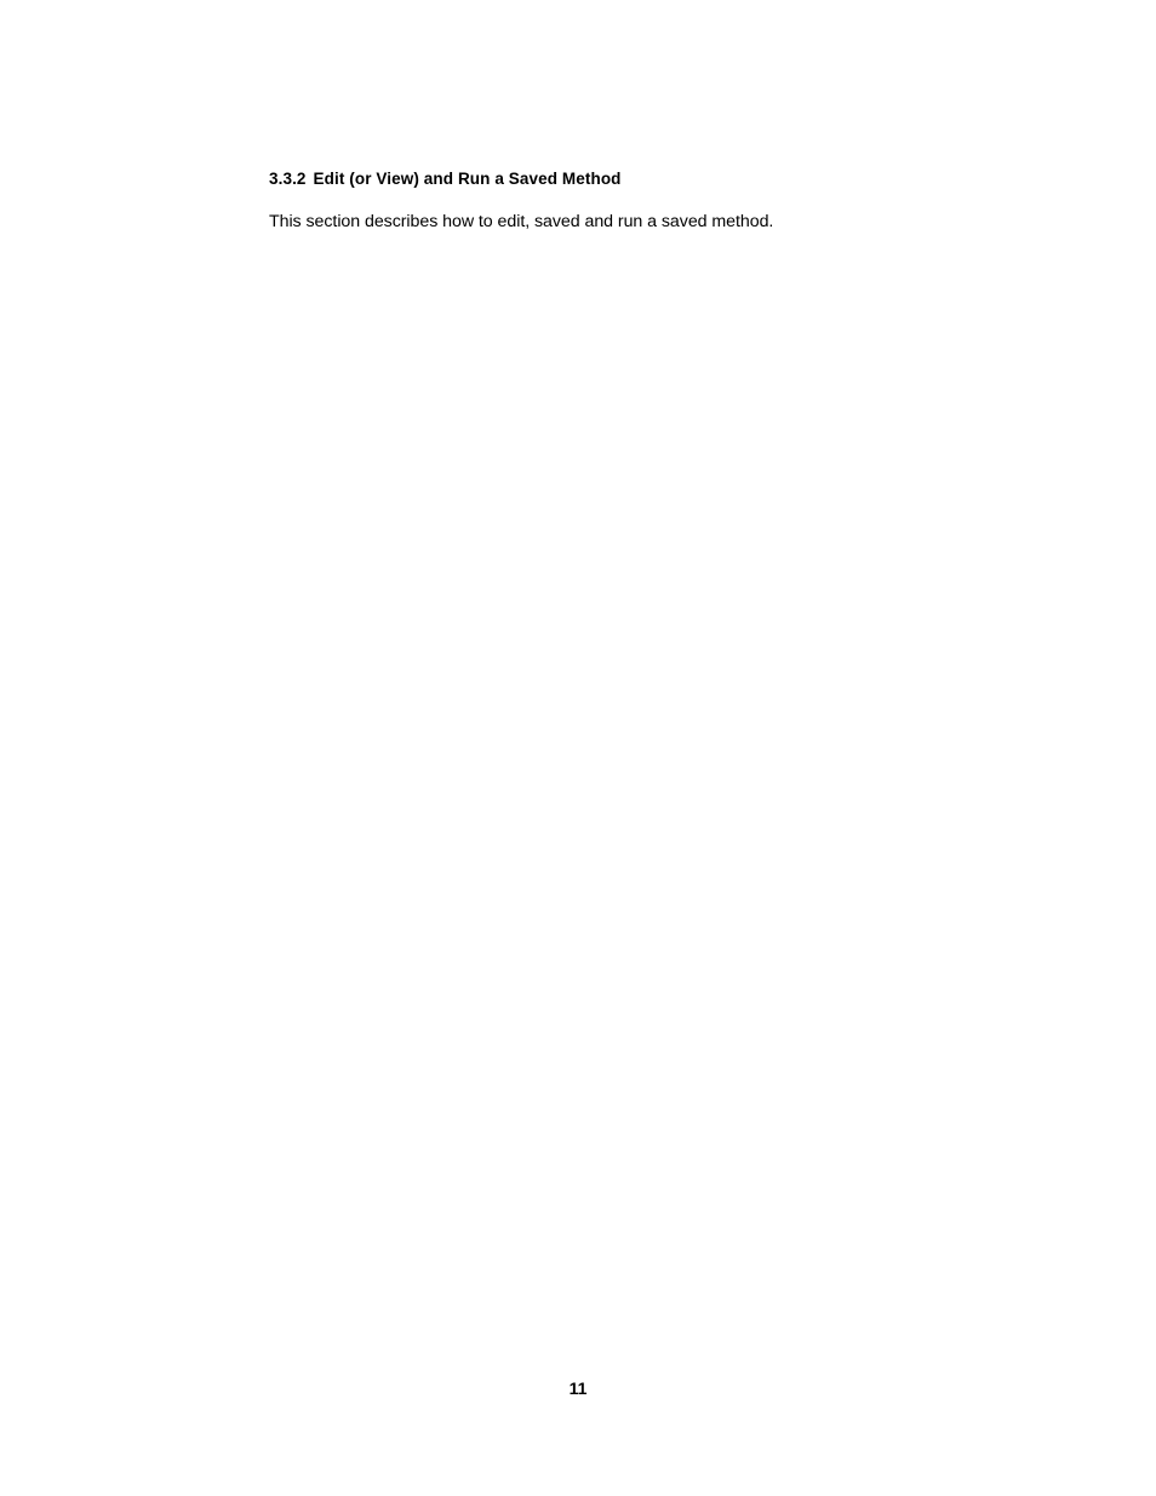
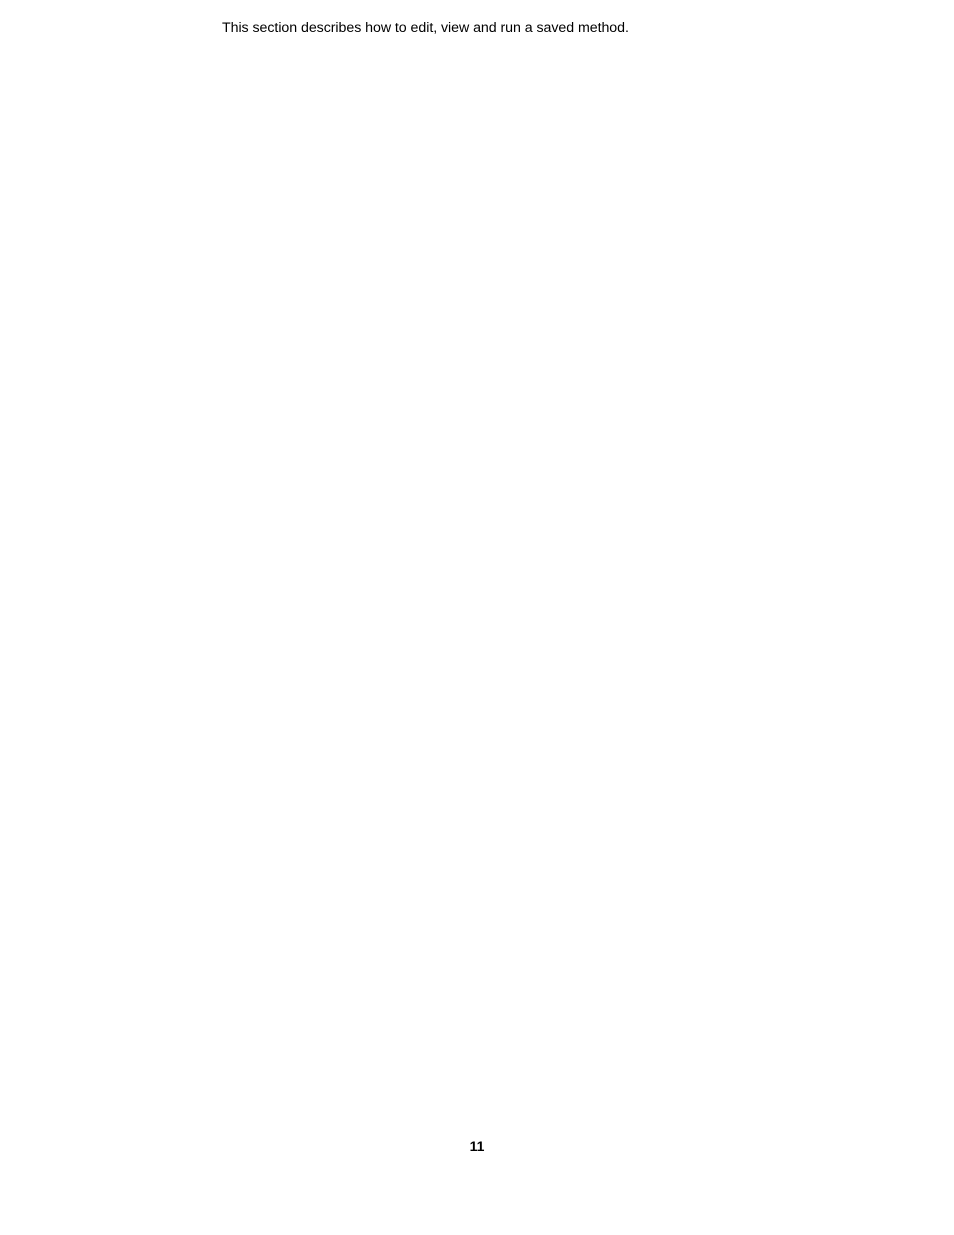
- 3.3.2 Edit (or View) and Run a Saved Method
- This section describes how to edit, saved and run a saved method.
+ This section describes how to edit, view and run a saved method.
  11
